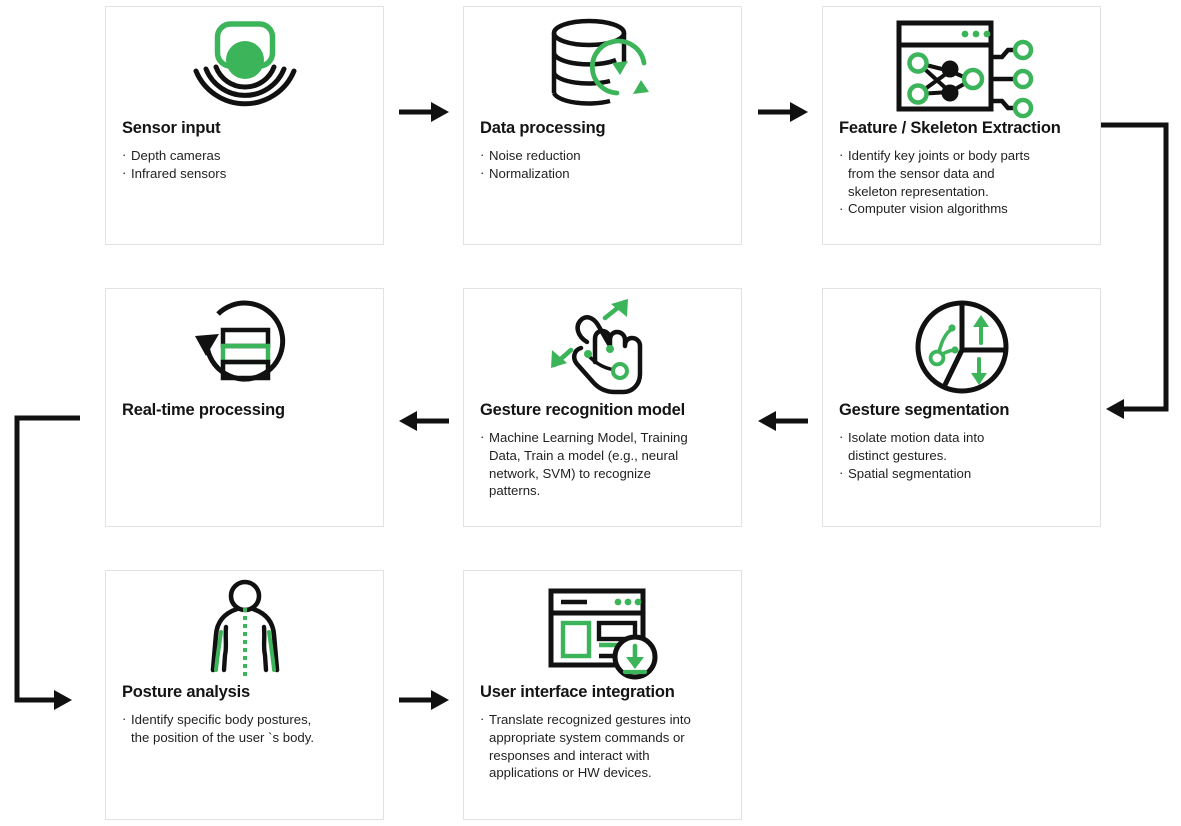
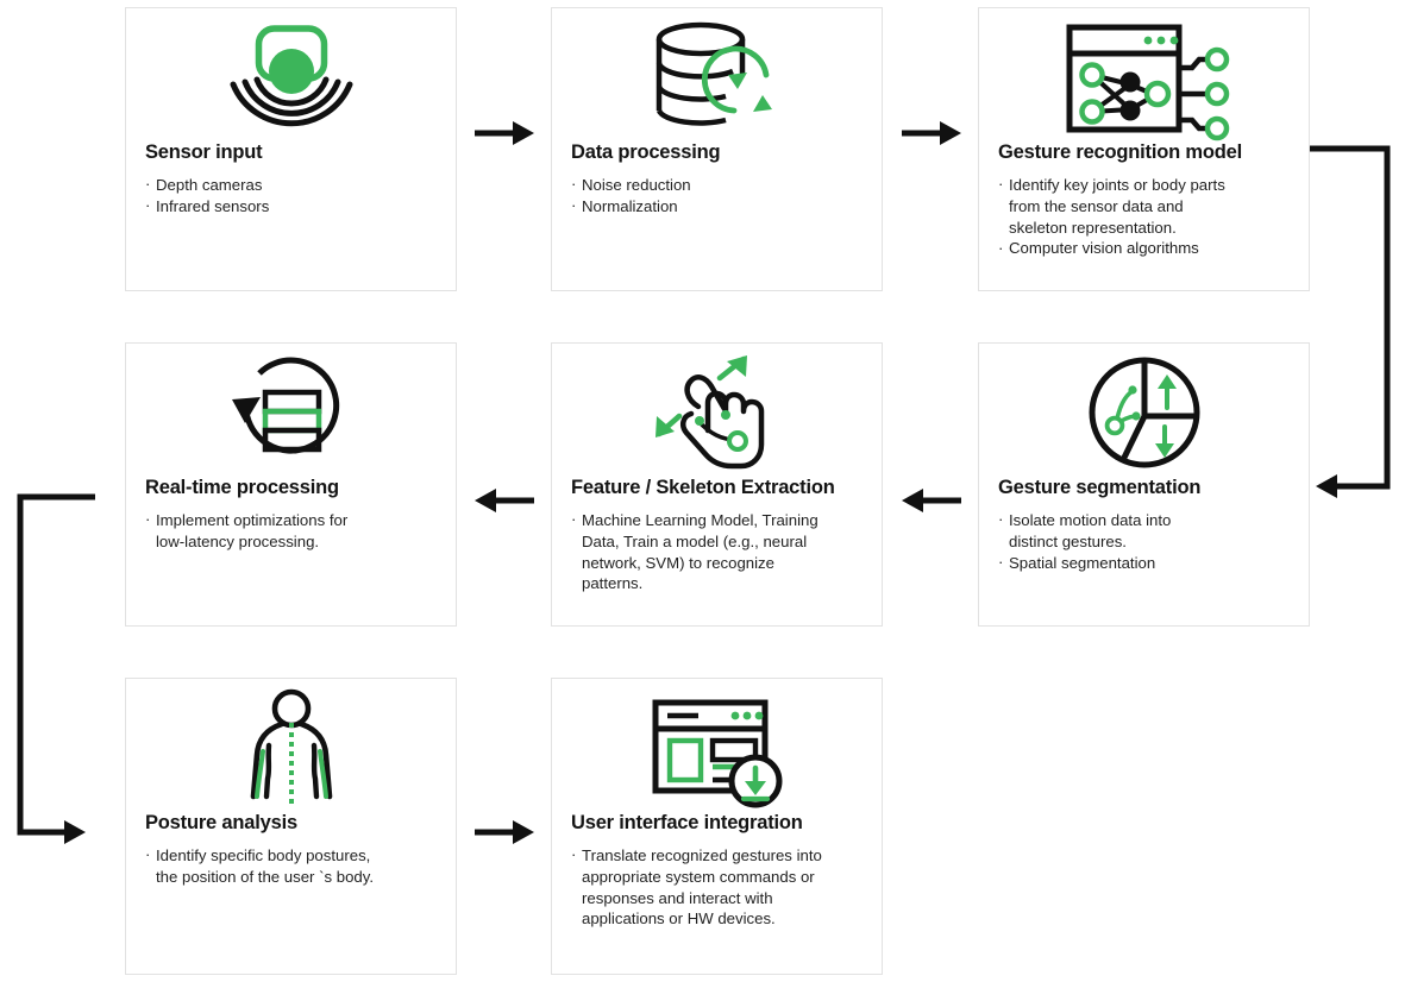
  Sensor input
  Depth cameras
  Infrared sensors
  Data processing
  Noise reduction
  Normalization
- Feature / Skeleton Extraction
+ Gesture recognition model
  Identify key joints or body parts
  from the sensor data and
  skeleton representation.
  Computer vision algorithms
  Real-time processing
+ Implement optimizations for
+ low-latency processing.
- Gesture recognition model
+ Feature / Skeleton Extraction
  Machine Learning Model, Training
  Data, Train a model (e.g., neural
  network, SVM) to recognize
  patterns.
  Gesture segmentation
  Isolate motion data into
  distinct gestures.
  Spatial segmentation
  Posture analysis
  Identify specific body postures,
  the position of the user `s body.
  User interface integration
  Translate recognized gestures into
  appropriate system commands or
  responses and interact with
  applications or HW devices.
